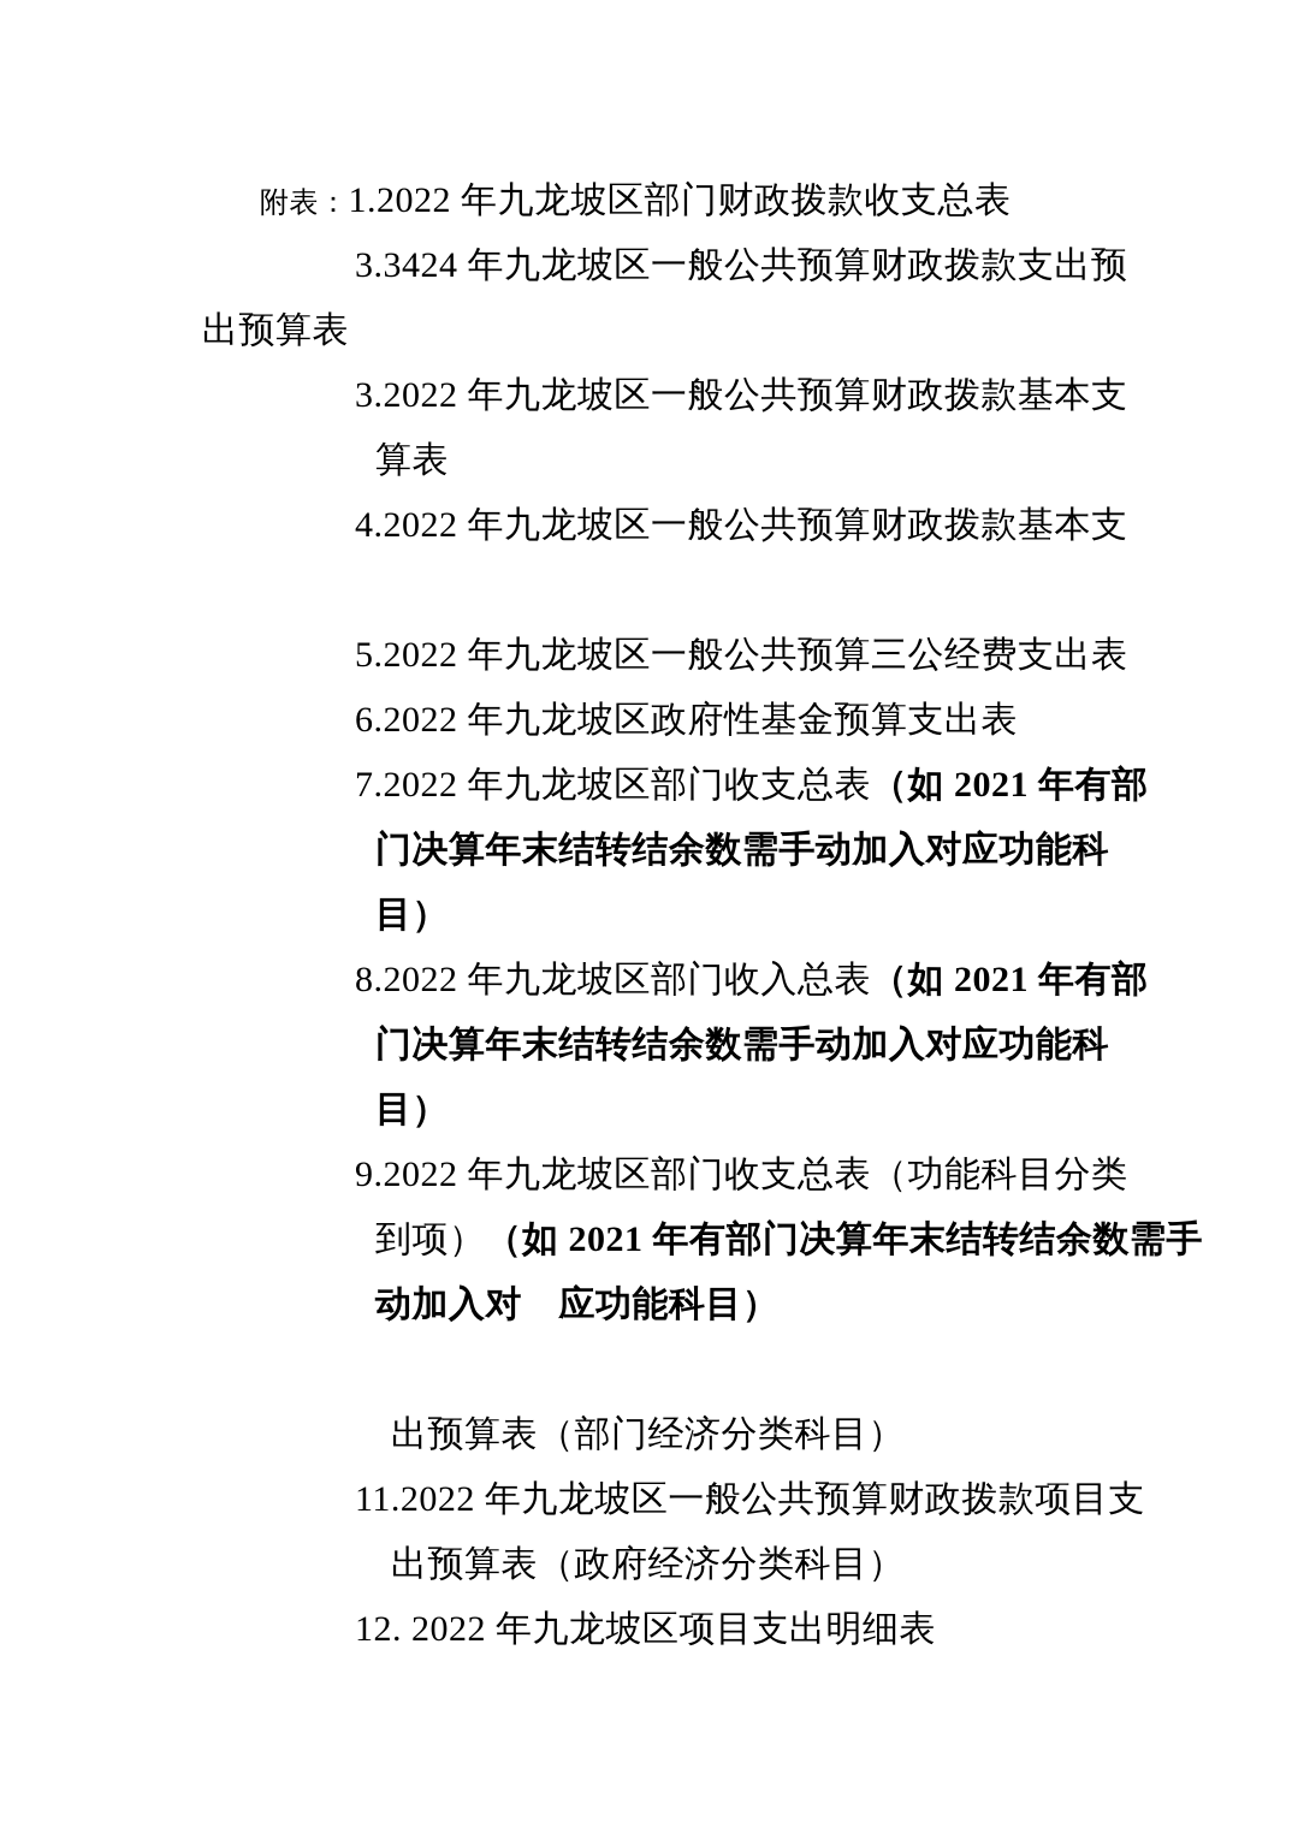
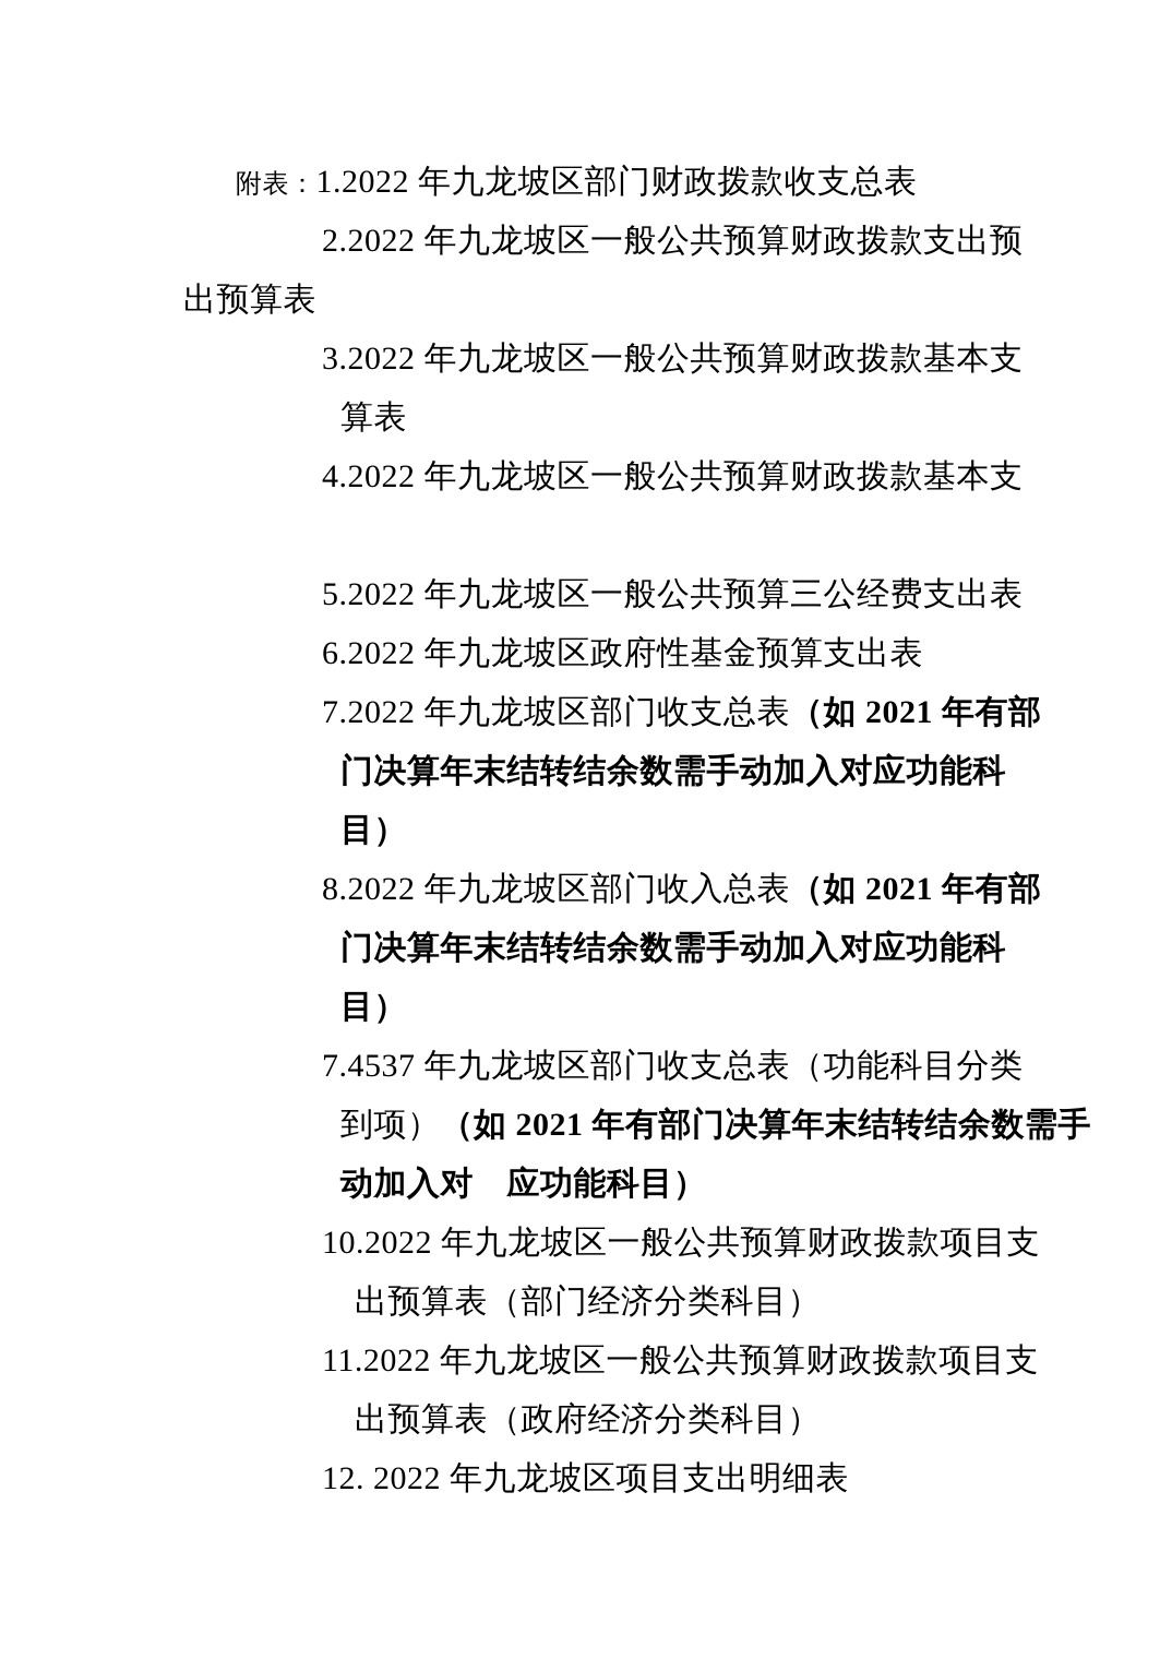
  附表：1.2022 年九龙坡区部门财政拨款收支总表
- 3.3424 年九龙坡区一般公共预算财政拨款支出预
+ 2.2022 年九龙坡区一般公共预算财政拨款支出预
  出预算表
  3.2022 年九龙坡区一般公共预算财政拨款基本支
  算表
  4.2022 年九龙坡区一般公共预算财政拨款基本支
  5.2022 年九龙坡区一般公共预算三公经费支出表
  6.2022 年九龙坡区政府性基金预算支出表
  7.2022 年九龙坡区部门收支总表（如 2021 年有部
  门决算年末结转结余数需手动加入对应功能科
  目）
  8.2022 年九龙坡区部门收入总表（如 2021 年有部
  门决算年末结转结余数需手动加入对应功能科
  目）
- 9.2022 年九龙坡区部门收支总表（功能科目分类
+ 7.4537 年九龙坡区部门收支总表（功能科目分类
  到项）（如 2021 年有部门决算年末结转结余数需手
  动加入对 应功能科目）
+ 10.2022 年九龙坡区一般公共预算财政拨款项目支
  出预算表（部门经济分类科目）
  11.2022 年九龙坡区一般公共预算财政拨款项目支
  出预算表（政府经济分类科目）
  12. 2022 年九龙坡区项目支出明细表
